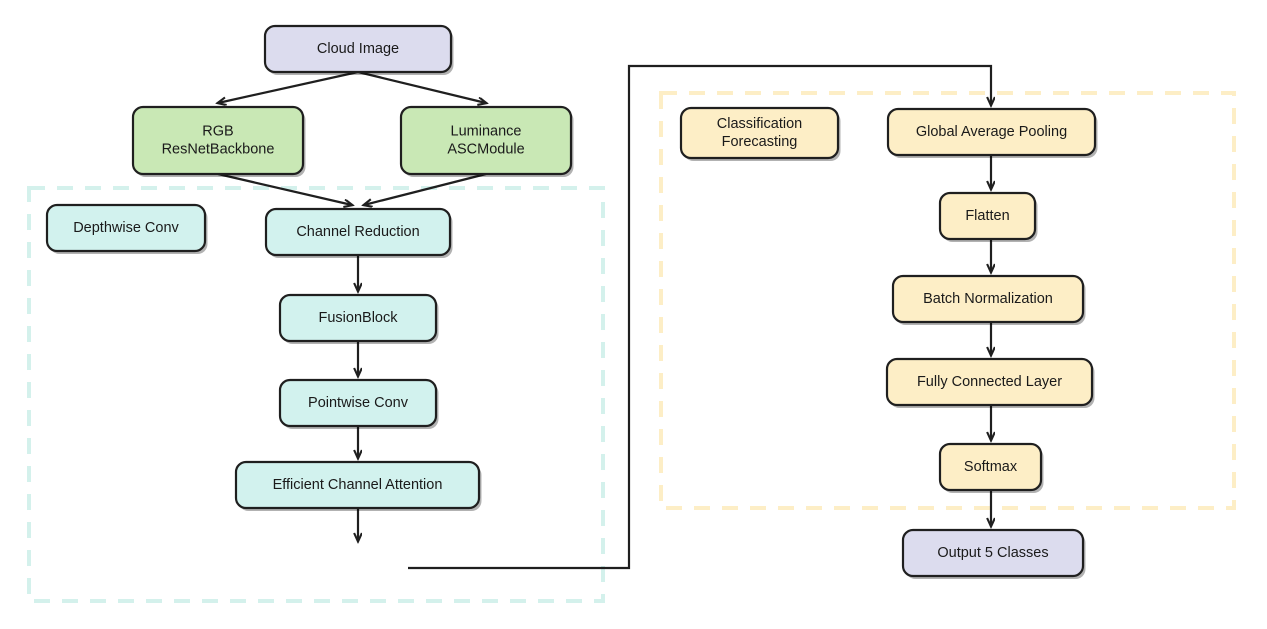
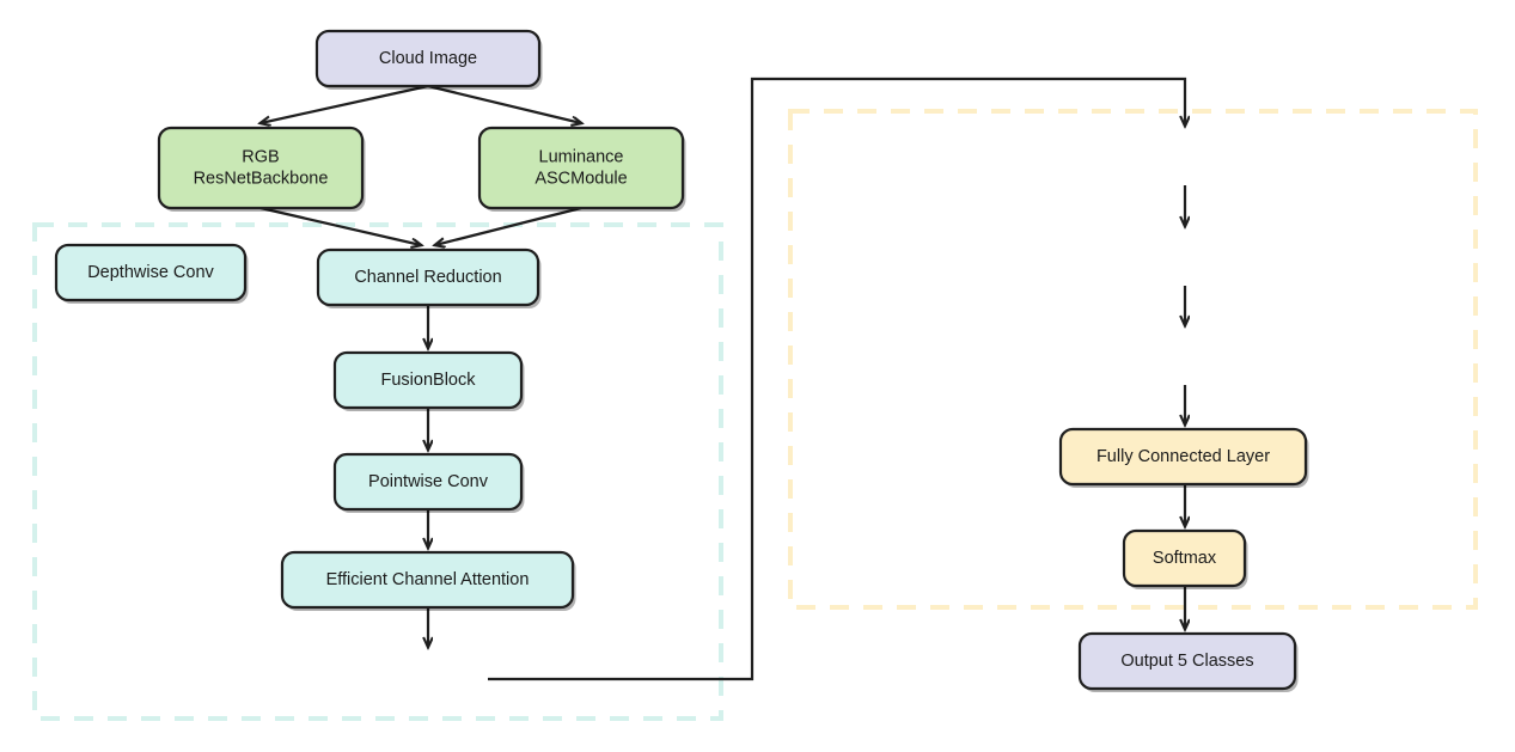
  Cloud Image
  RGB
  ResNetBackbone
  Luminance
  ASCModule
  Depthwise Conv
  Channel Reduction
  FusionBlock
  Pointwise Conv
  Efficient Channel Attention
- Classification
- Forecasting
- Global Average Pooling
- Flatten
- Batch Normalization
  Fully Connected Layer
  Softmax
  Output 5 Classes
